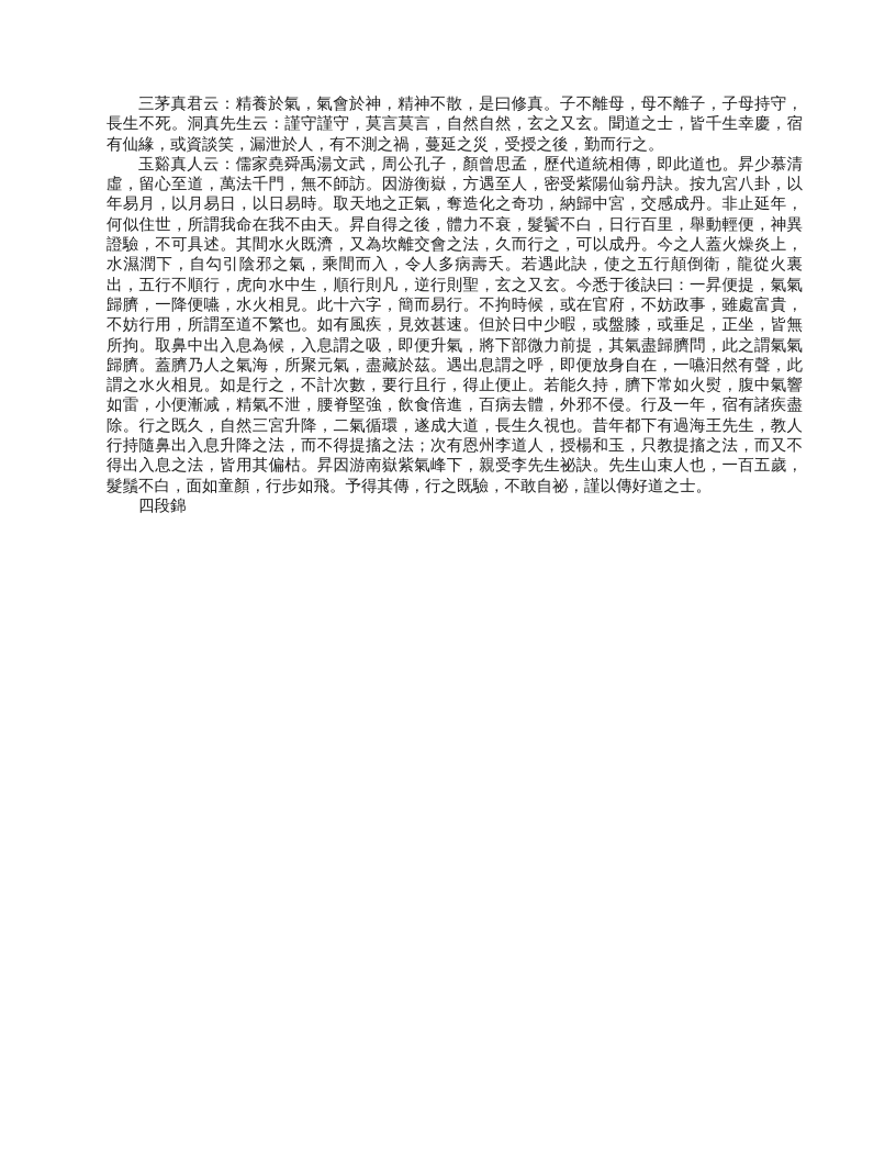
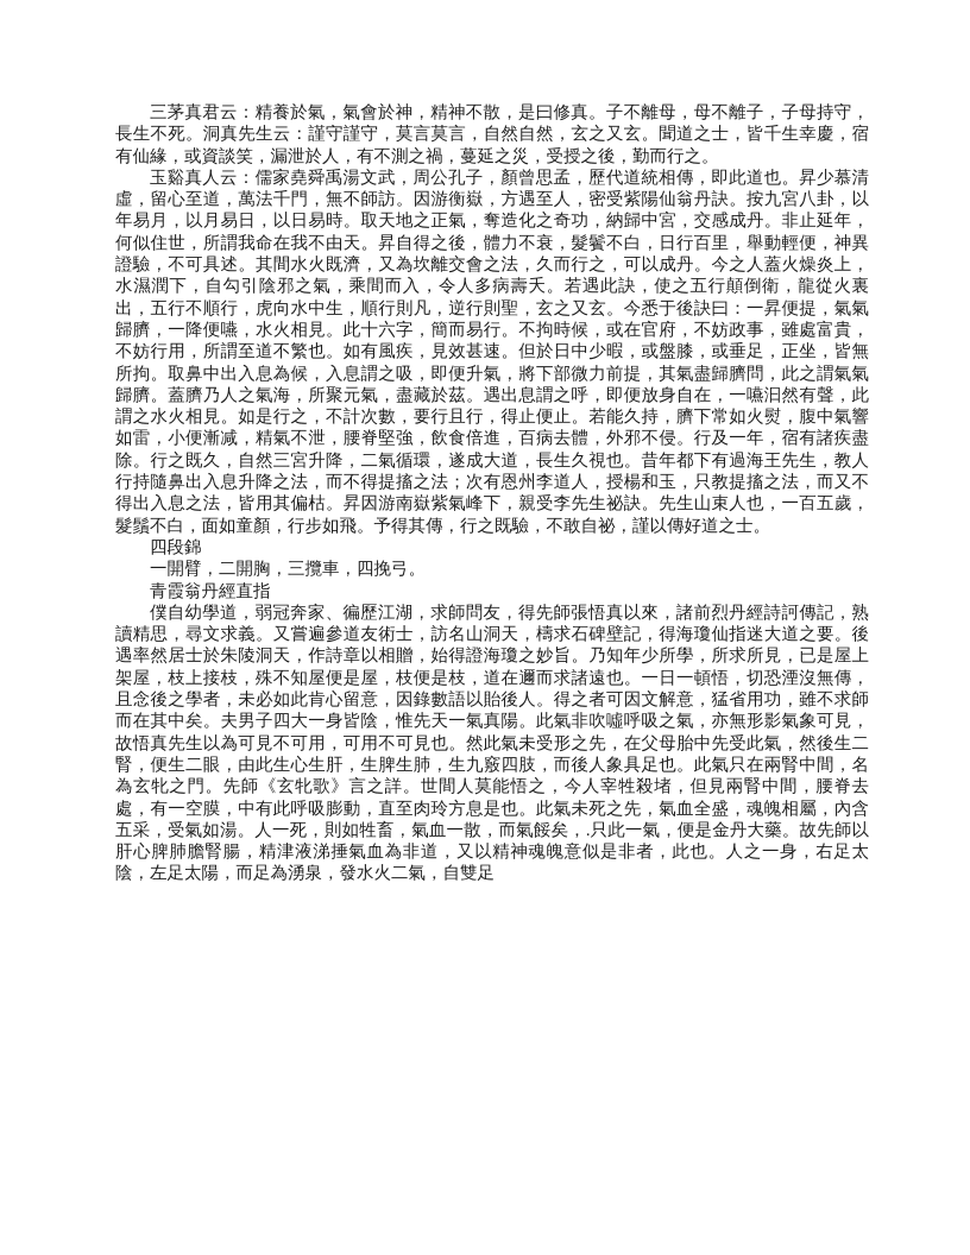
  三茅真君云：精養於氣，氣會於神，精神不散，是曰修真。子不離母，母不離子，子母持守，長生不死。洞真先生云：謹守謹守，莫言莫言，自然自然，玄之又玄。聞道之士，皆千生幸慶，宿有仙緣，或資談笑，漏泄於人，有不測之禍，蔓延之災，受授之後，勤而行之。
  玉谿真人云：儒家堯舜禹湯文武，周公孔子，顏曾思孟，歷代道統相傳，即此道也。昇少慕清虛，留心至道，萬法千門，無不師訪。因游衡嶽，方遇至人，密受紫陽仙翁丹訣。按九宮八卦，以年易月，以月易日，以日易時。取天地之正氣，奪造化之奇功，納歸中宮，交感成丹。非止延年，何似住世，所謂我命在我不由天。昇自得之後，體力不衰，髮鬢不白，日行百里，舉動輕便，神異證驗，不可具述。其間水火既濟，又為坎離交會之法，久而行之，可以成丹。今之人蓋火燥炎上，水濕潤下，自勾引陰邪之氣，乘間而入，令人多病壽夭。若遇此訣，使之五行顛倒衛，龍從火裏出，五行不順行，虎向水中生，順行則凡，逆行則聖，玄之又玄。今悉于後訣曰：一昇便提，氣氣歸臍，一降便嚥，水火相見。此十六字，簡而易行。不拘時候，或在官府，不妨政事，雖處富貴，不妨行用，所謂至道不繁也。如有風疾，見效甚速。但於日中少暇，或盤膝，或垂足，正坐，皆無所拘。取鼻中出入息為候，入息謂之吸，即便升氣，將下部微力前提，其氣盡歸臍問，此之謂氣氣歸臍。蓋臍乃人之氣海，所聚元氣，盡藏於茲。遇出息謂之呼，即便放身自在，一嚥汩然有聲，此謂之水火相見。如是行之，不計次數，要行且行，得止便止。若能久持，臍下常如火熨，腹中氣響如雷，小便漸减，精氣不泄，腰脊堅強，飲食倍進，百病去體，外邪不侵。行及一年，宿有諸疾盡除。行之既久，自然三宮升降，二氣循環，遂成大道，長生久視也。昔年都下有過海王先生，教人行持隨鼻出入息升降之法，而不得提搐之法；次有恩州李道人，授楊和玉，只教提搐之法，而又不得出入息之法，皆用其偏枯。昇因游南嶽紫氣峰下，親受李先生祕訣。先生山束人也，一百五歲，髮鬚不白，面如童顏，行步如飛。予得其傳，行之既驗，不敢自祕，謹以傳好道之士。
  四段錦
+ 一開臂，二開胸，三攬車，四挽弓。
+ 青霞翁丹經直指
+ 僕自幼學道，弱冠奔家、徧歷江湖，求師問友，得先師張悟真以來，諸前烈丹經詩訶傳記，熟讀精思，尋文求義。又嘗遍參道友術士，訪名山洞天，檮求石碑壁記，得海瓊仙指迷大道之要。後遇率然居士於朱陵洞天，作詩章以相贈，始得證海瓊之妙旨。乃知年少所學，所求所見，已是屋上架屋，枝上接枝，殊不知屋便是屋，枝便是枝，道在邇而求諸遠也。一日一頓悟，切恐湮沒無傳，且念後之學者，未必如此肯心留意，因錄數語以貽後人。得之者可因文解意，猛省用功，雖不求師而在其中矣。夫男子四大一身皆陰，惟先天一氣真陽。此氣非吹噓呼吸之氣，亦無形影氣象可見，故悟真先生以為可見不可用，可用不可見也。然此氣未受形之先，在父母胎中先受此氣，然後生二腎，便生二眼，由此生心生肝，生脾生肺，生九竅四肢，而後人象具足也。此氣只在兩腎中間，名為玄牝之門。先師《玄牝歌》言之詳。世間人莫能悟之，今人宰牲殺堵，但見兩腎中間，腰脊去處，有一空膜，中有此呼吸膨動，直至肉玲方息是也。此氣未死之先，氣血全盛，魂魄相屬，內含五采，受氣如湯。人一死，則如牲畜，氣血一散，而氣餒矣，.只此一氣，便是金丹大藥。故先師以肝心脾肺膽腎腸，精津液涕捶氣血為非道，又以精神魂魄意似是非者，此也。人之一身，右足太陰，左足太陽，而足為湧泉，發水火二氣，自雙足
